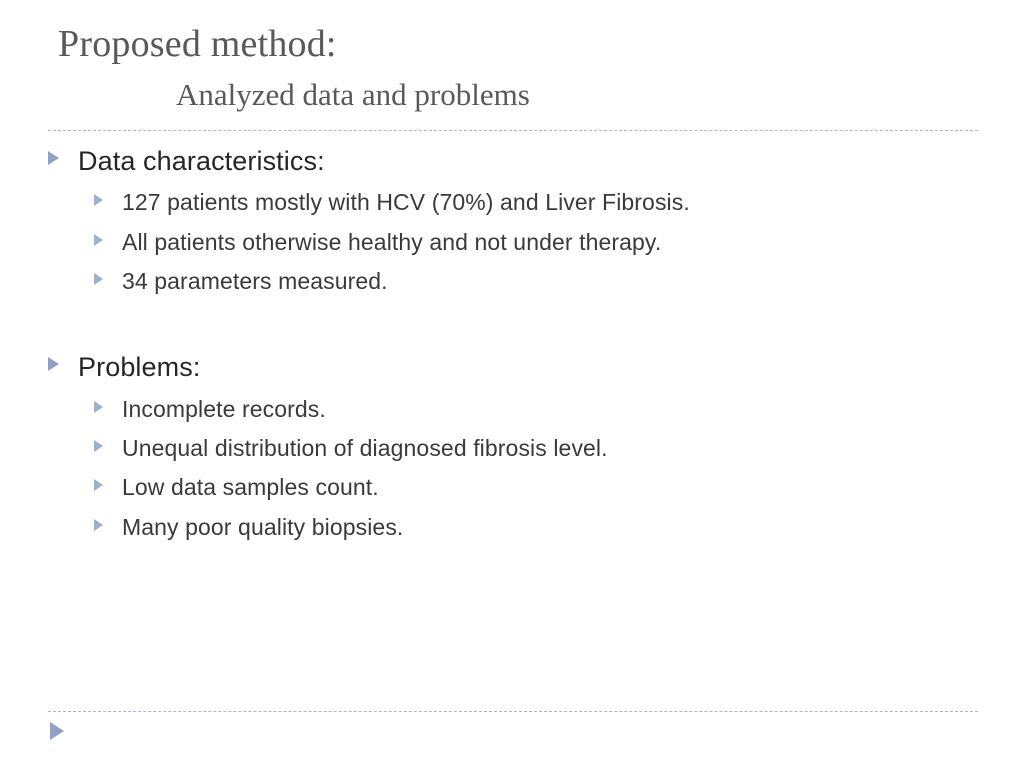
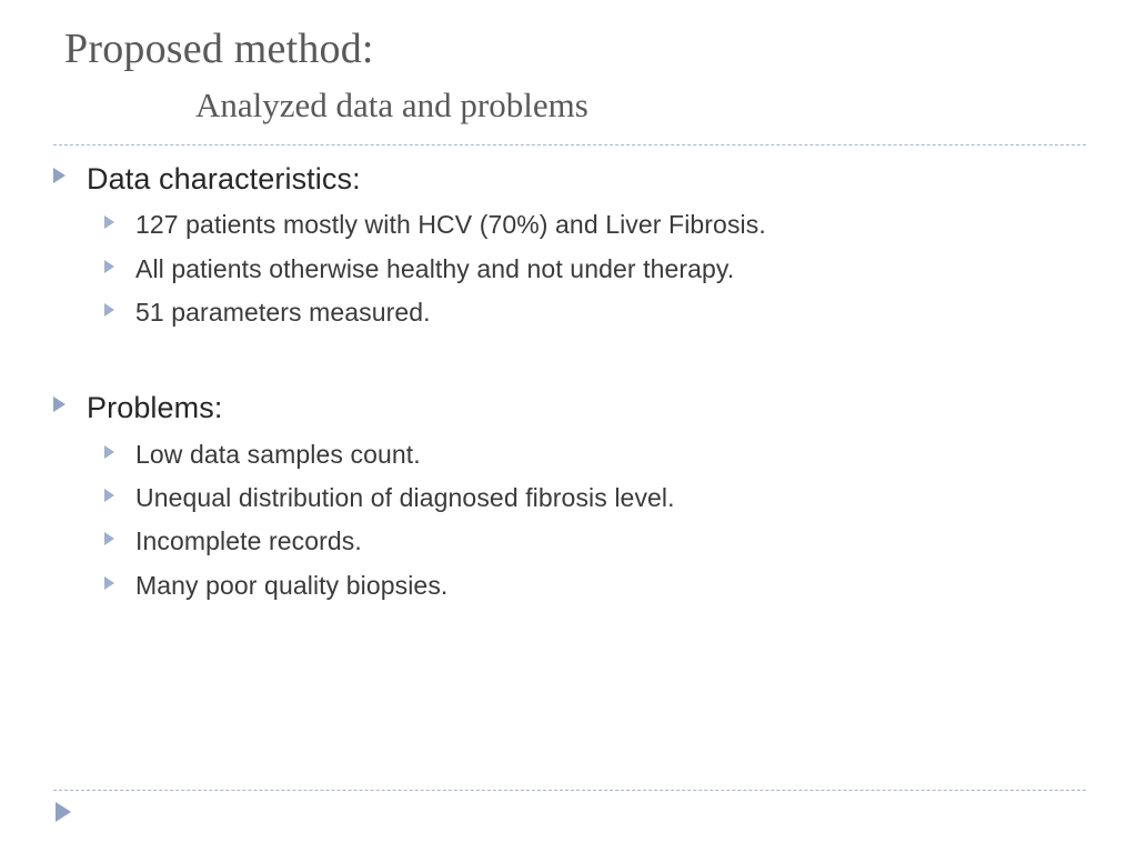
  Proposed method:
  Analyzed data and problems
  Data characteristics:
  127 patients mostly with HCV (70%) and Liver Fibrosis.
  All patients otherwise healthy and not under therapy.
- 34 parameters measured.
+ 51 parameters measured.
  Problems:
- Incomplete records.
+ Low data samples count.
  Unequal distribution of diagnosed fibrosis level.
- Low data samples count.
+ Incomplete records.
  Many poor quality biopsies.
